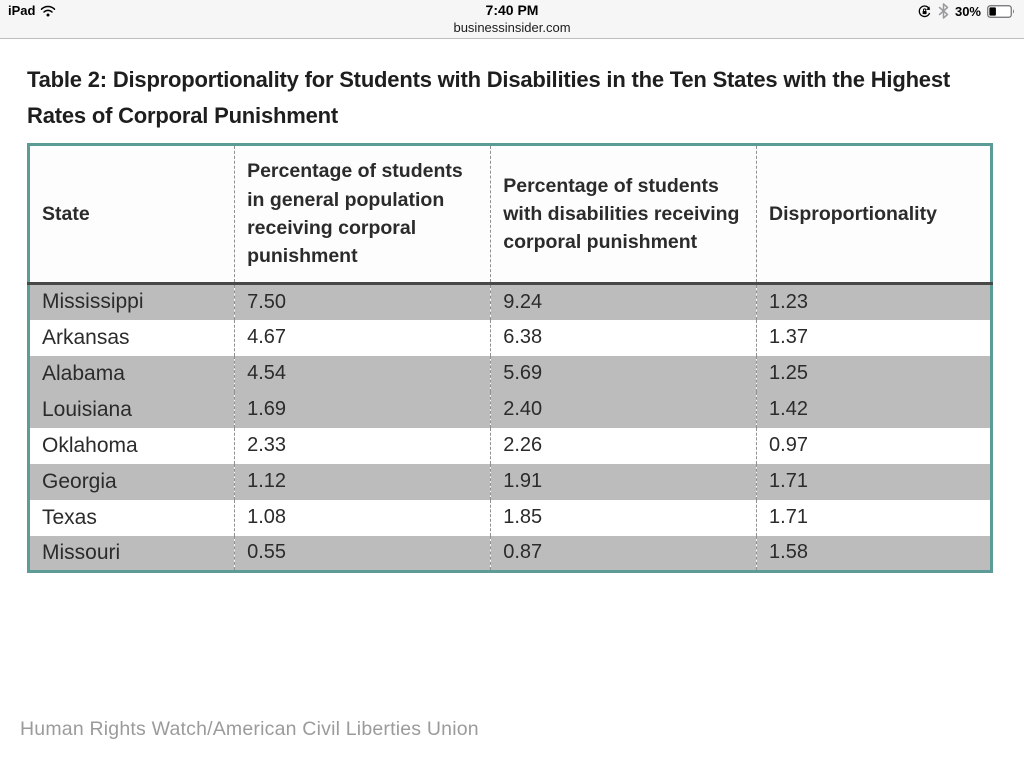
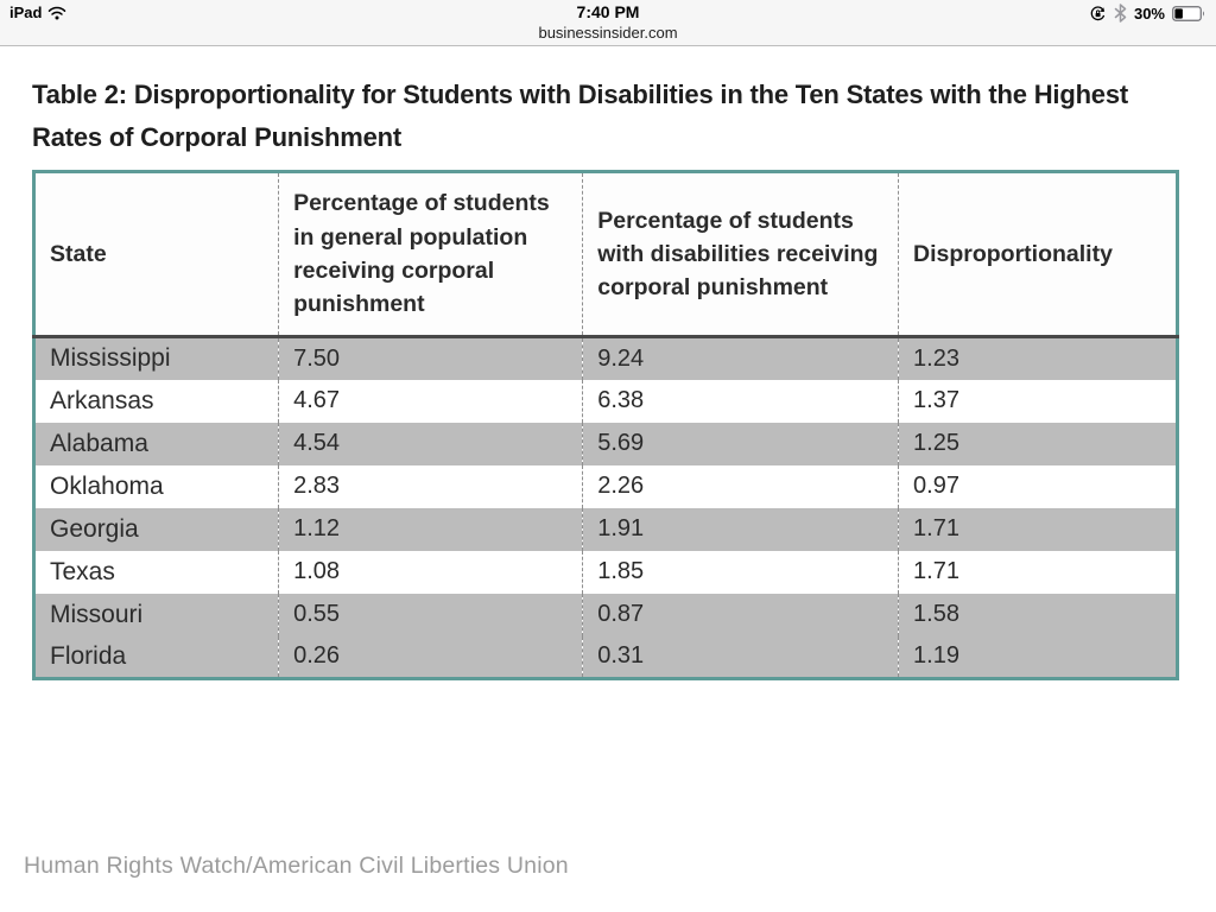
  iPad
  7:40 PM
  businessinsider.com
  30%
  Table 2: Disproportionality for Students with Disabilities in the Ten States with the Highest Rates of Corporal Punishment
  State	Percentage of students in general population receiving corporal punishment	Percentage of students with disabilities receiving corporal punishment	Disproportionality
  Mississippi	7.50	9.24	1.23
  Arkansas	4.67	6.38	1.37
  Alabama	4.54	5.69	1.25
- Louisiana	1.69	2.40	1.42
- Oklahoma	2.33	2.26	0.97
+ Oklahoma	2.83	2.26	0.97
  Georgia	1.12	1.91	1.71
  Texas	1.08	1.85	1.71
  Missouri	0.55	0.87	1.58
+ Florida	0.26	0.31	1.19
  Human Rights Watch/American Civil Liberties Union
